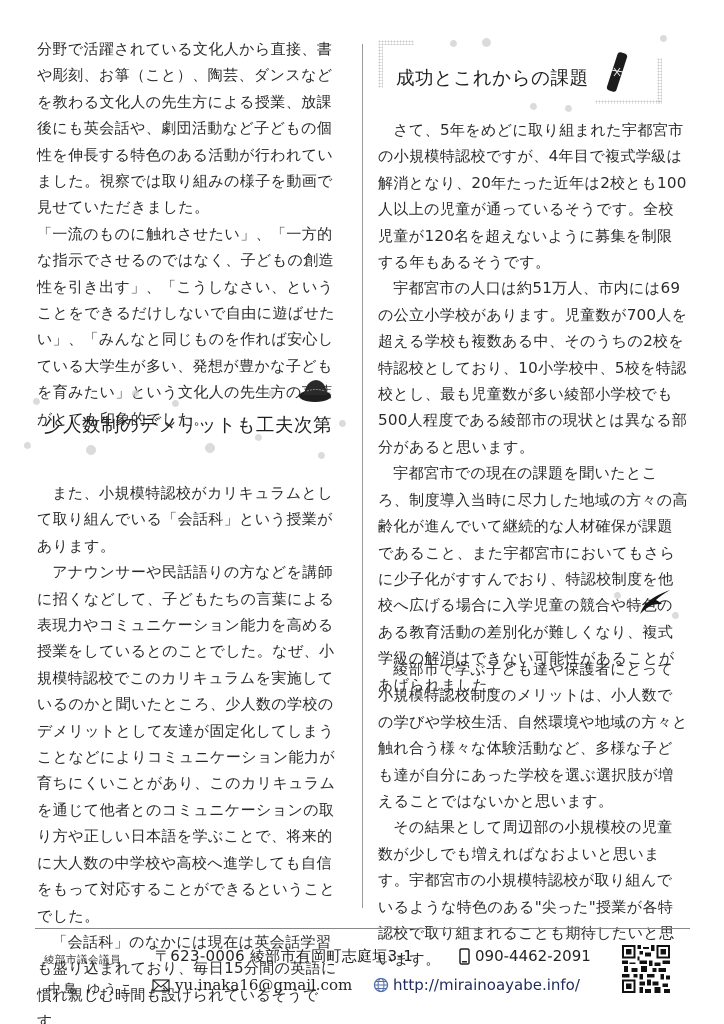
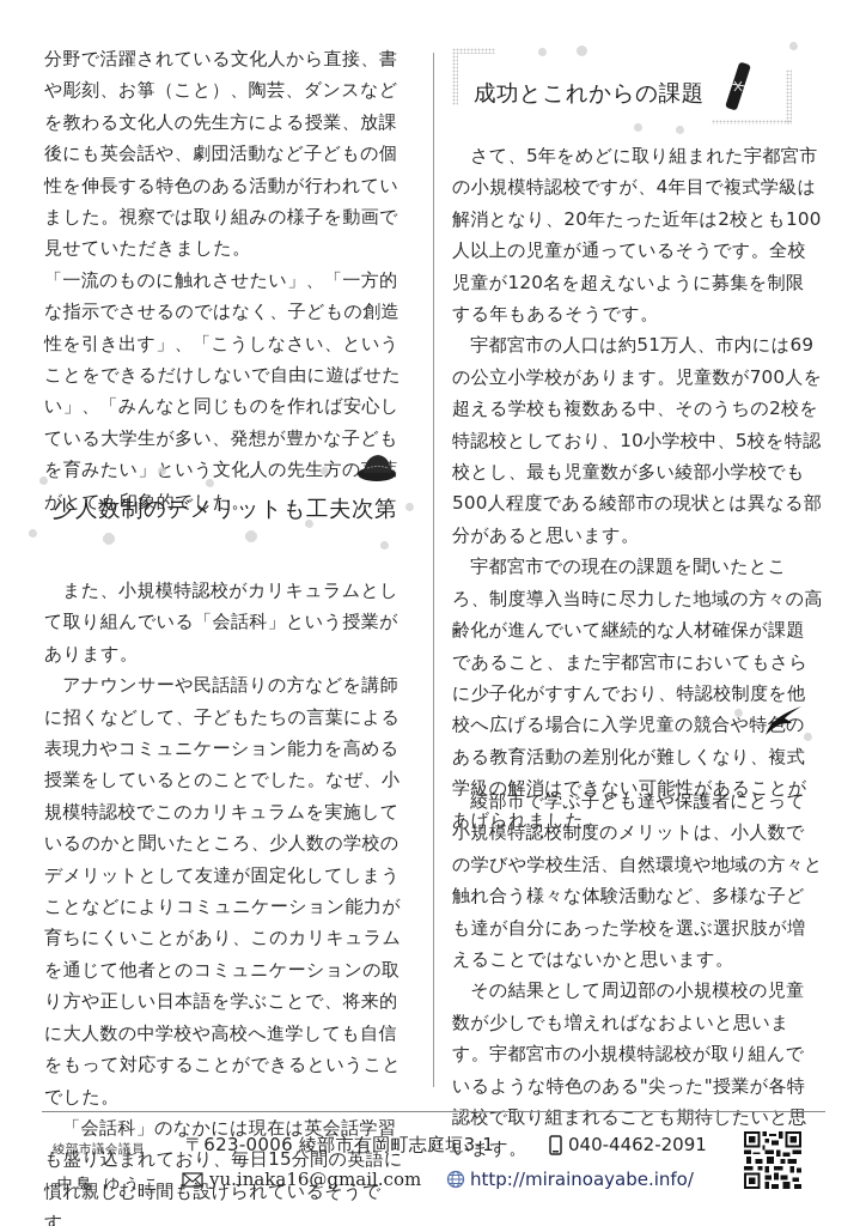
  分野で活躍されている文化人から直接、書や彫刻、お箏（こと）、陶芸、ダンスなどを教わる文化人の先生方による授業、放課後にも英会話や、劇団活動など子どもの個性を伸長する特色のある活動が行われていました。視察では取り組みの様子を動画で見せていただきました。
  「一流のものに触れさせたい」、「一方的な指示でさせるのではなく、子どもの創造性を引き出す」、「こうしなさい、ということをできるだけしないで自由に遊ばせたい」、「みんなと同じものを作れば安心している大学生が多い、発想が豊かな子どもを育みたい」いう文化人の先生方のがとても印象的でした。
  少人数制のデメリットも工夫次第
  また、小規模特認校がカリキュラムとして取り組んでいる「会話科」という授業があります。
  アナウンサーや民話語りの方などを講師に招くなどして、子どもたちの言葉による表現力やコミュニケーション能力を高める授業をしているとのことでした。なぜ、小規模特認校でこのカリキュラムを実施しているのかと聞いたところ、少人数の学校のデメリットとして友達が固定化してしまうことなどによりコミュニケーション能力が育ちにくいことがあり、このカリキュラムを通じて他者とのコミュニケーションの取り方や正しい日本語を学ぶことで、将来的に大人数の中学校や高校へ進学しても自信をもって対応することができるということでした。
  「会話科」のなかには現在は英会話学習も盛り込まれており、毎日15分間の英語に慣れ親しむ時間も設けられているそうです。
  成功とこれからの課題
  さて、5年をめどに取り組まれた宇都宮市の小規模特認校ですが、4年目で複式学級は解消となり、20年たった近年は2校とも100人以上の児童が通っているそうです。全校児童が120名を超えないように募集を制限する年もあるそうです。
  宇都宮市の人口は約51万人、市内には69の公立小学校があります。児童数が700人を超える学校も複数ある中、そのうちの2校を特認校としており、10小学校中、5校を特認校とし、最も児童数が多い綾部小学校でも500人程度である綾部市の現状とは異なる部分があると思います。
  宇都宮市での現在の課題を聞いたところ、制度導入当時に尽力した地域の方々の高齢化が進んでいて継続的な人材確保が課題であること、また宇都宮市においてもさらに少子化がすすんでおり、特認校制度を他校へ広げる場合に入学児童の競合や特のある教育活動の差別化が難しくなり、複式学級の解消はできない可能性があることがあげられました。
  綾部市で学ぶ子ども達や保護者にとって小規模特認校制度のメリットは、小人数での学びや学校生活、自然環境や地域の方々と触れ合う様々な体験活動など、多様な子ども達が自分にあった学校を選ぶ選択肢が増えることではないかと思います。
  その結果として周辺部の小規模校の児童数が少しでも増えればなおよいと思います。宇都宮市の小規模特認校が取り組んでいるような特色のある"尖った"授業が各特認校で取り組まれることも期待したいと思います。
  綾部市議会議員
  中島 ゆうこ
  〒623-0006 綾部市有岡町志庭垣3-1
- 090-4462-2091
+ 040-4462-2091
  yu.inaka16@gmail.com
  http://mirainoayabe.info/
